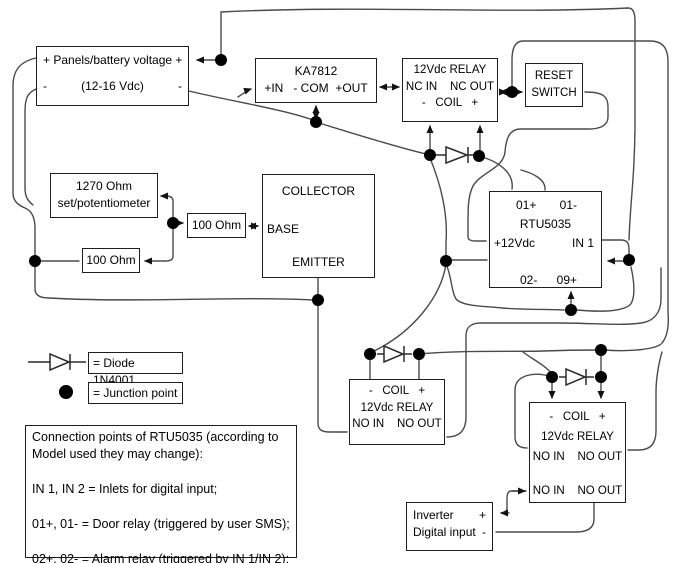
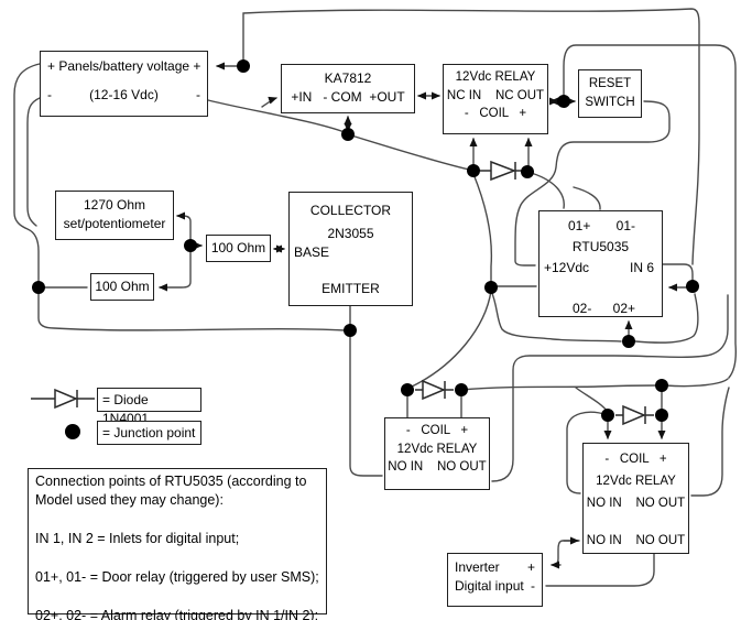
  + Panels/battery voltage +
  -
  (12-16 Vdc)
  -
  KA7812
  +IN - COM +OUT
  12Vdc RELAY
  NC IN NC OUT
  - COIL +
  RESET
  SWITCH
  1270 Ohm
  set/potentiometer
  100 Ohm
  100 Ohm
  COLLECTOR
+ 2N3055
  BASE
  EMITTER
  01+
  01-
  RTU5035
  +12Vdc
- IN 1
+ IN 6
  02-
- 09+
+ 02+
  - COIL +
  12Vdc RELAY
  NO IN NO OUT
  - COIL +
  12Vdc RELAY
  NO IN NO OUT
  NO IN NO OUT
  Inverter
  +
  Digital input
  -
  = Diode 1N4001
  = Junction point
  Connection points of RTU5035 (according to
  Model used they may change):
  IN 1, IN 2 = Inlets for digital input;
  01+, 01- = Door relay (triggered by user SMS);
  02+, 02- = Alarm relay (triggered by IN 1/IN 2);
